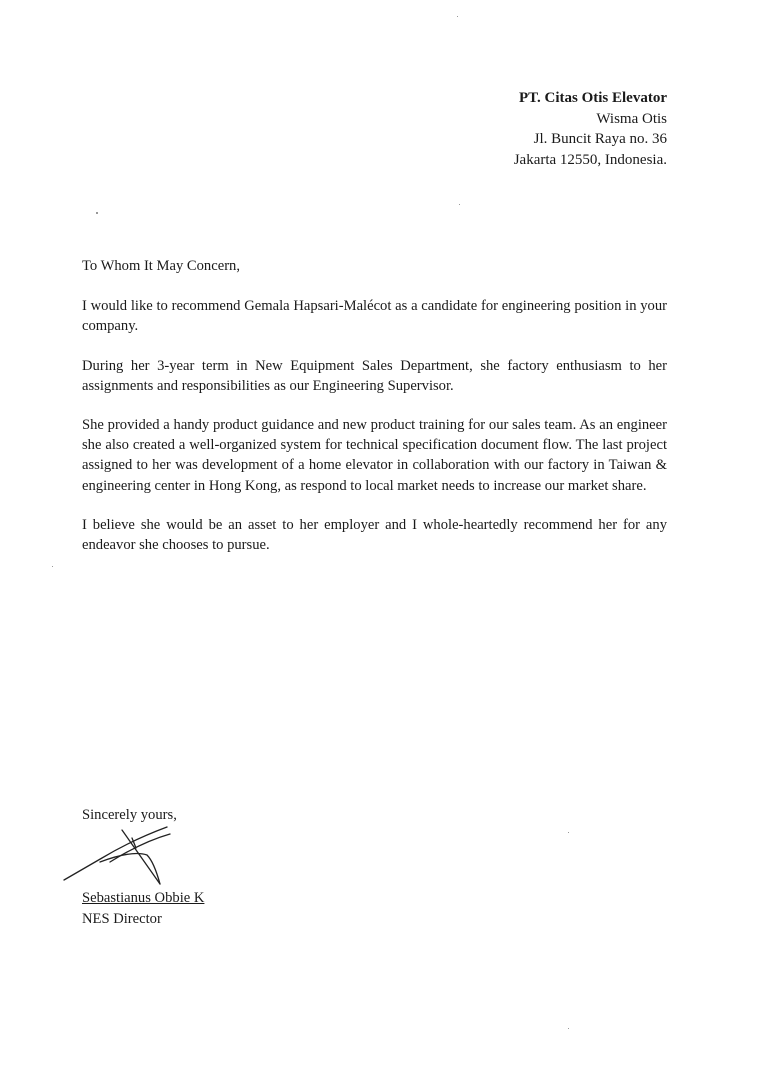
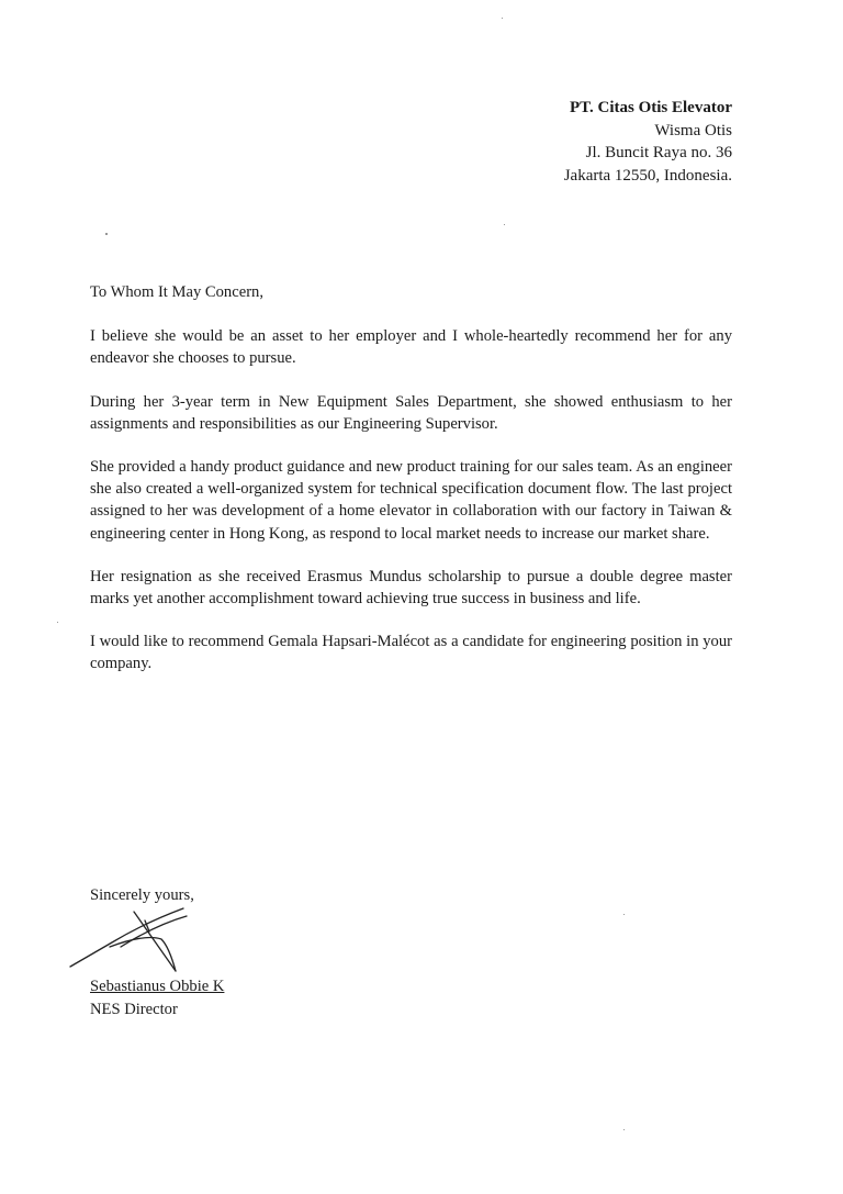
  PT. Citas Otis Elevator
  Wisma Otis
  Jl. Buncit Raya no. 36
  Jakarta 12550, Indonesia.
  To Whom It May Concern,
- I would like to recommend Gemala Hapsari-Malécot as a candidate for engineering position in your company.
+ I believe she would be an asset to her employer and I whole-heartedly recommend her for any endeavor she chooses to pursue.
- During her 3-year term in New Equipment Sales Department, she factory enthusiasm to her assignments and responsibilities as our Engineering Supervisor.
+ During her 3-year term in New Equipment Sales Department, she showed enthusiasm to her assignments and responsibilities as our Engineering Supervisor.
  She provided a handy product guidance and new product training for our sales team. As an engineer she also created a well-organized system for technical specification document flow. The last project assigned to her was development of a home elevator in collaboration with our factory in Taiwan & engineering center in Hong Kong, as respond to local market needs to increase our market share.
+ Her resignation as she received Erasmus Mundus scholarship to pursue a double degree master marks yet another accomplishment toward achieving true success in business and life.
- I believe she would be an asset to her employer and I whole-heartedly recommend her for any endeavor she chooses to pursue.
+ I would like to recommend Gemala Hapsari-Malécot as a candidate for engineering position in your company.
  Sincerely yours,
  Sebastianus Obbie K
  NES Director
